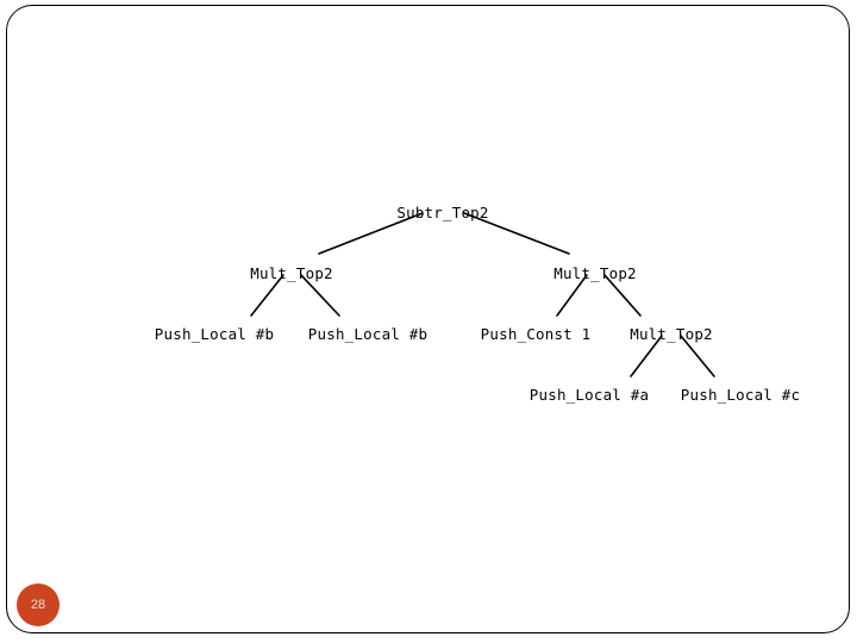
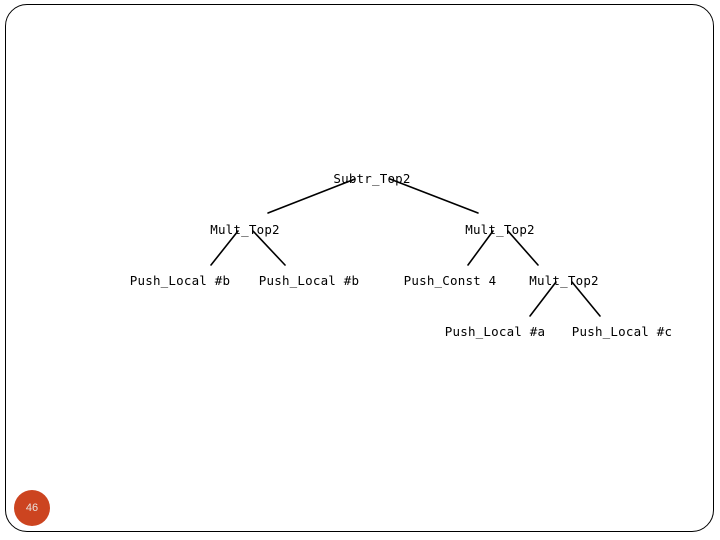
  Subtr_Top2
  Mult_Top2
  Mult_Top2
  Push_Local #b
  Push_Local #b
- Push_Const 1
+ Push_Const 4
  Mult_Top2
  Push_Local #a
  Push_Local #c
- 28
+ 46
